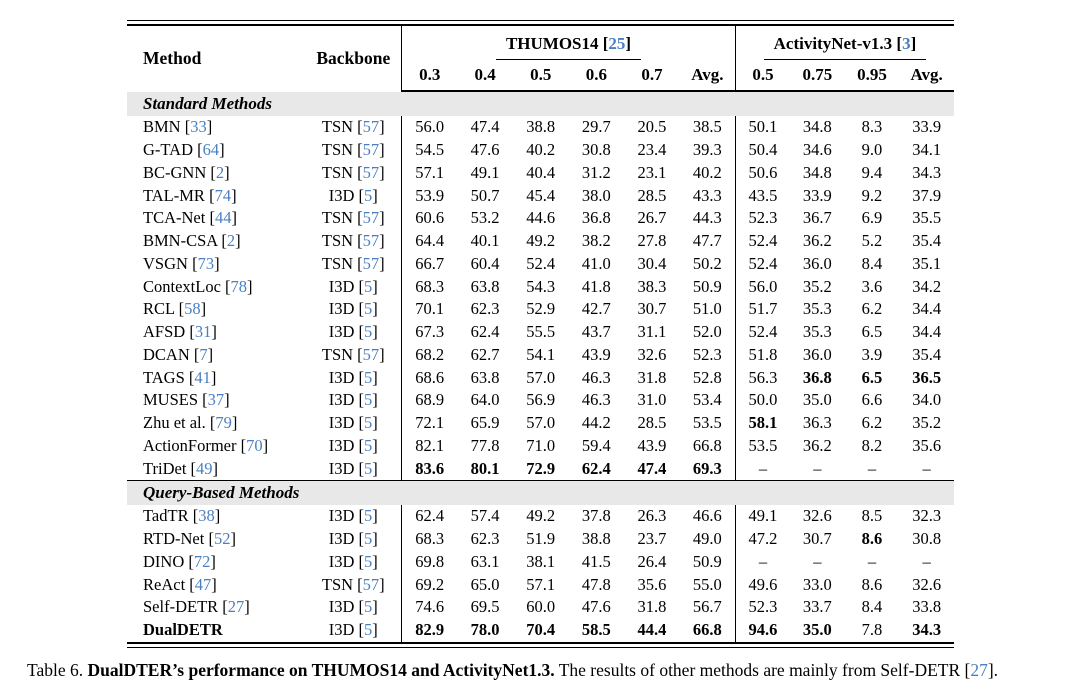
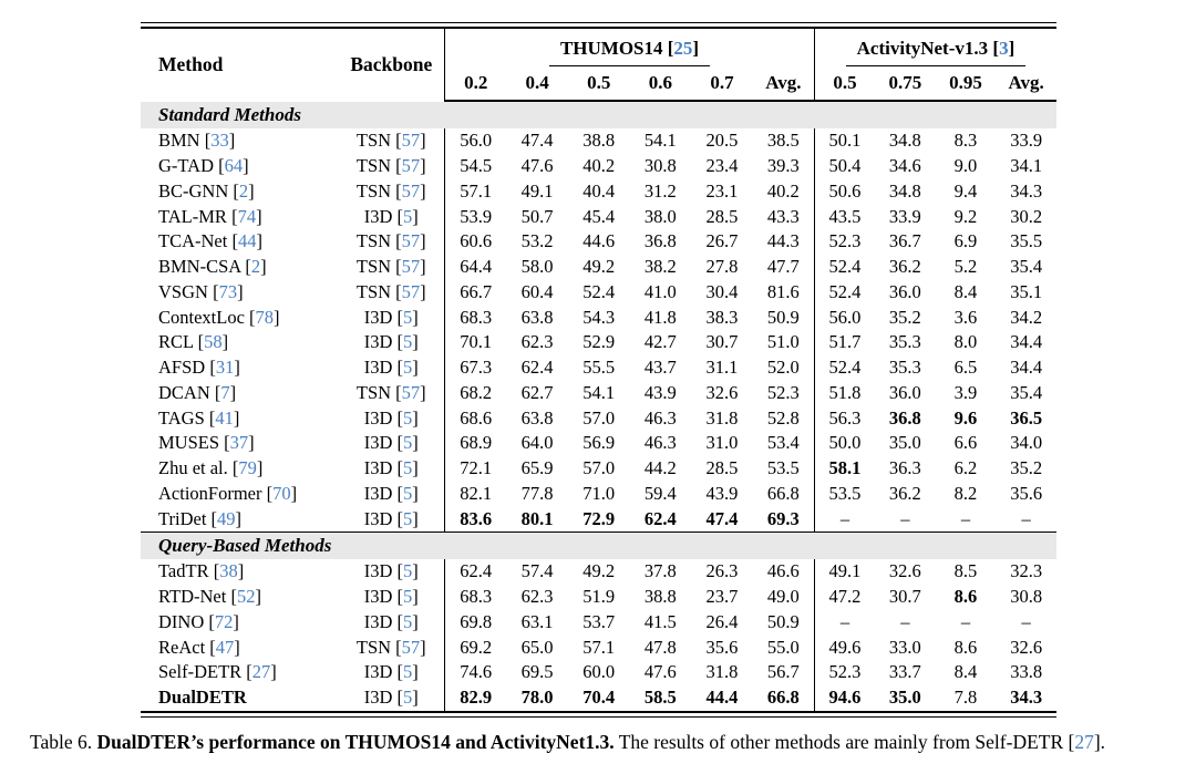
  Method	Backbone	THUMOS14 [25]	ActivityNet-v1.3 [3]
- 0.3	0.4	0.5	0.6	0.7	Avg.	0.5	0.75	0.95	Avg.
+ 0.2	0.4	0.5	0.6	0.7	Avg.	0.5	0.75	0.95	Avg.
  Standard Methods
- BMN [33]	TSN [57]	56.0	47.4	38.8	29.7	20.5	38.5	50.1	34.8	8.3	33.9
+ BMN [33]	TSN [57]	56.0	47.4	38.8	54.1	20.5	38.5	50.1	34.8	8.3	33.9
  G-TAD [64]	TSN [57]	54.5	47.6	40.2	30.8	23.4	39.3	50.4	34.6	9.0	34.1
  BC-GNN [2]	TSN [57]	57.1	49.1	40.4	31.2	23.1	40.2	50.6	34.8	9.4	34.3
- TAL-MR [74]	I3D [5]	53.9	50.7	45.4	38.0	28.5	43.3	43.5	33.9	9.2	37.9
+ TAL-MR [74]	I3D [5]	53.9	50.7	45.4	38.0	28.5	43.3	43.5	33.9	9.2	30.2
  TCA-Net [44]	TSN [57]	60.6	53.2	44.6	36.8	26.7	44.3	52.3	36.7	6.9	35.5
- BMN-CSA [2]	TSN [57]	64.4	40.1	49.2	38.2	27.8	47.7	52.4	36.2	5.2	35.4
+ BMN-CSA [2]	TSN [57]	64.4	58.0	49.2	38.2	27.8	47.7	52.4	36.2	5.2	35.4
- VSGN [73]	TSN [57]	66.7	60.4	52.4	41.0	30.4	50.2	52.4	36.0	8.4	35.1
+ VSGN [73]	TSN [57]	66.7	60.4	52.4	41.0	30.4	81.6	52.4	36.0	8.4	35.1
  ContextLoc [78]	I3D [5]	68.3	63.8	54.3	41.8	38.3	50.9	56.0	35.2	3.6	34.2
- RCL [58]	I3D [5]	70.1	62.3	52.9	42.7	30.7	51.0	51.7	35.3	6.2	34.4
+ RCL [58]	I3D [5]	70.1	62.3	52.9	42.7	30.7	51.0	51.7	35.3	8.0	34.4
  AFSD [31]	I3D [5]	67.3	62.4	55.5	43.7	31.1	52.0	52.4	35.3	6.5	34.4
  DCAN [7]	TSN [57]	68.2	62.7	54.1	43.9	32.6	52.3	51.8	36.0	3.9	35.4
- TAGS [41]	I3D [5]	68.6	63.8	57.0	46.3	31.8	52.8	56.3	36.8	6.5	36.5
+ TAGS [41]	I3D [5]	68.6	63.8	57.0	46.3	31.8	52.8	56.3	36.8	9.6	36.5
  MUSES [37]	I3D [5]	68.9	64.0	56.9	46.3	31.0	53.4	50.0	35.0	6.6	34.0
  Zhu et al. [79]	I3D [5]	72.1	65.9	57.0	44.2	28.5	53.5	58.1	36.3	6.2	35.2
  ActionFormer [70]	I3D [5]	82.1	77.8	71.0	59.4	43.9	66.8	53.5	36.2	8.2	35.6
  TriDet [49]	I3D [5]	83.6	80.1	72.9	62.4	47.4	69.3	–	–	–	–
  Query-Based Methods
  TadTR [38]	I3D [5]	62.4	57.4	49.2	37.8	26.3	46.6	49.1	32.6	8.5	32.3
  RTD-Net [52]	I3D [5]	68.3	62.3	51.9	38.8	23.7	49.0	47.2	30.7	8.6	30.8
- DINO [72]	I3D [5]	69.8	63.1	38.1	41.5	26.4	50.9	–	–	–	–
+ DINO [72]	I3D [5]	69.8	63.1	53.7	41.5	26.4	50.9	–	–	–	–
  ReAct [47]	TSN [57]	69.2	65.0	57.1	47.8	35.6	55.0	49.6	33.0	8.6	32.6
  Self-DETR [27]	I3D [5]	74.6	69.5	60.0	47.6	31.8	56.7	52.3	33.7	8.4	33.8
  DualDETR	I3D [5]	82.9	78.0	70.4	58.5	44.4	66.8	94.6	35.0	7.8	34.3
  Table 6. DualDTER’s performance on THUMOS14 and ActivityNet1.3. The results of other methods are mainly from Self-DETR [27].
